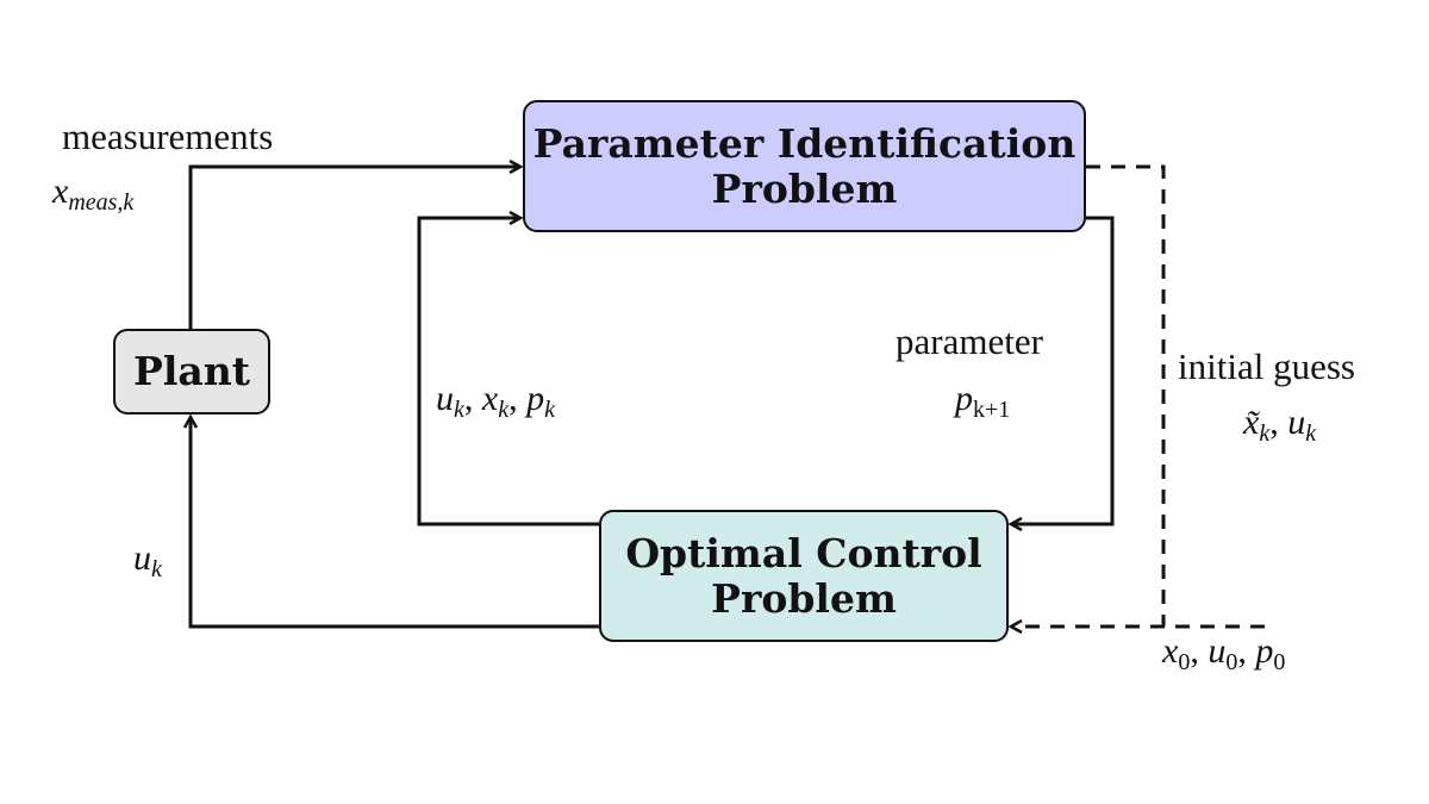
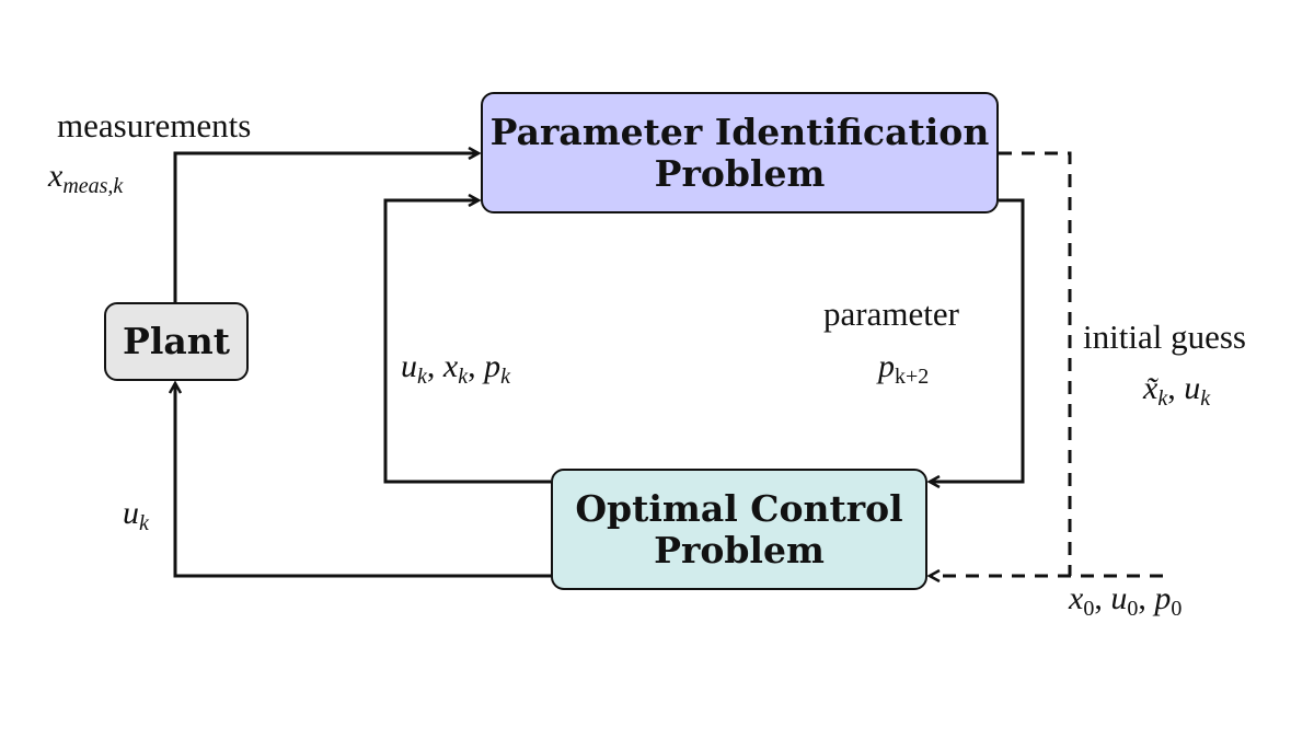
  Plant
  Parameter Identification
  Problem
  Optimal Control
  Problem
  measurements
  xmeas,k
  uk, xk, pk
  parameter
- pk+1
+ pk+2
  initial guess
  x̃k, uk
  uk
  x0, u0, p0
